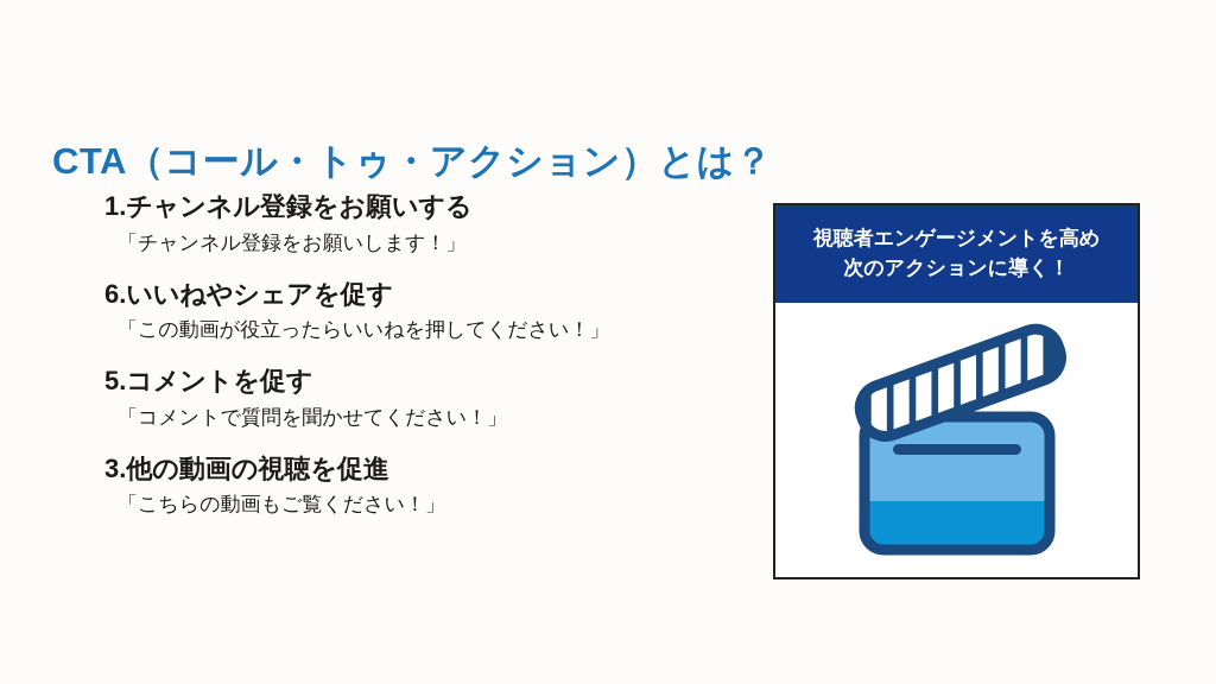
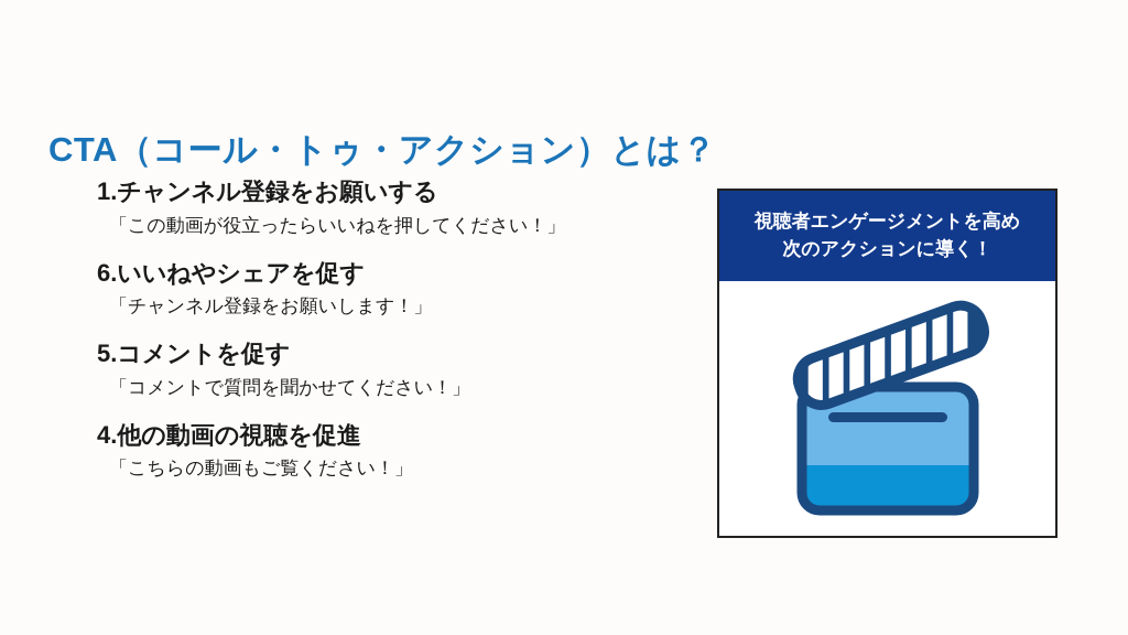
  CTA（コール・トゥ・アクション）とは？
  1.チャンネル登録をお願いする
- 「チャンネル登録をお願いします！」
+ 「この動画が役立ったらいいねを押してください！」
  6.いいねやシェアを促す
- 「この動画が役立ったらいいねを押してください！」
+ 「チャンネル登録をお願いします！」
  5.コメントを促す
  「コメントで質問を聞かせてください！」
- 3.他の動画の視聴を促進
+ 4.他の動画の視聴を促進
  「こちらの動画もご覧ください！」
  視聴者エンゲージメントを高め
  次のアクションに導く！
